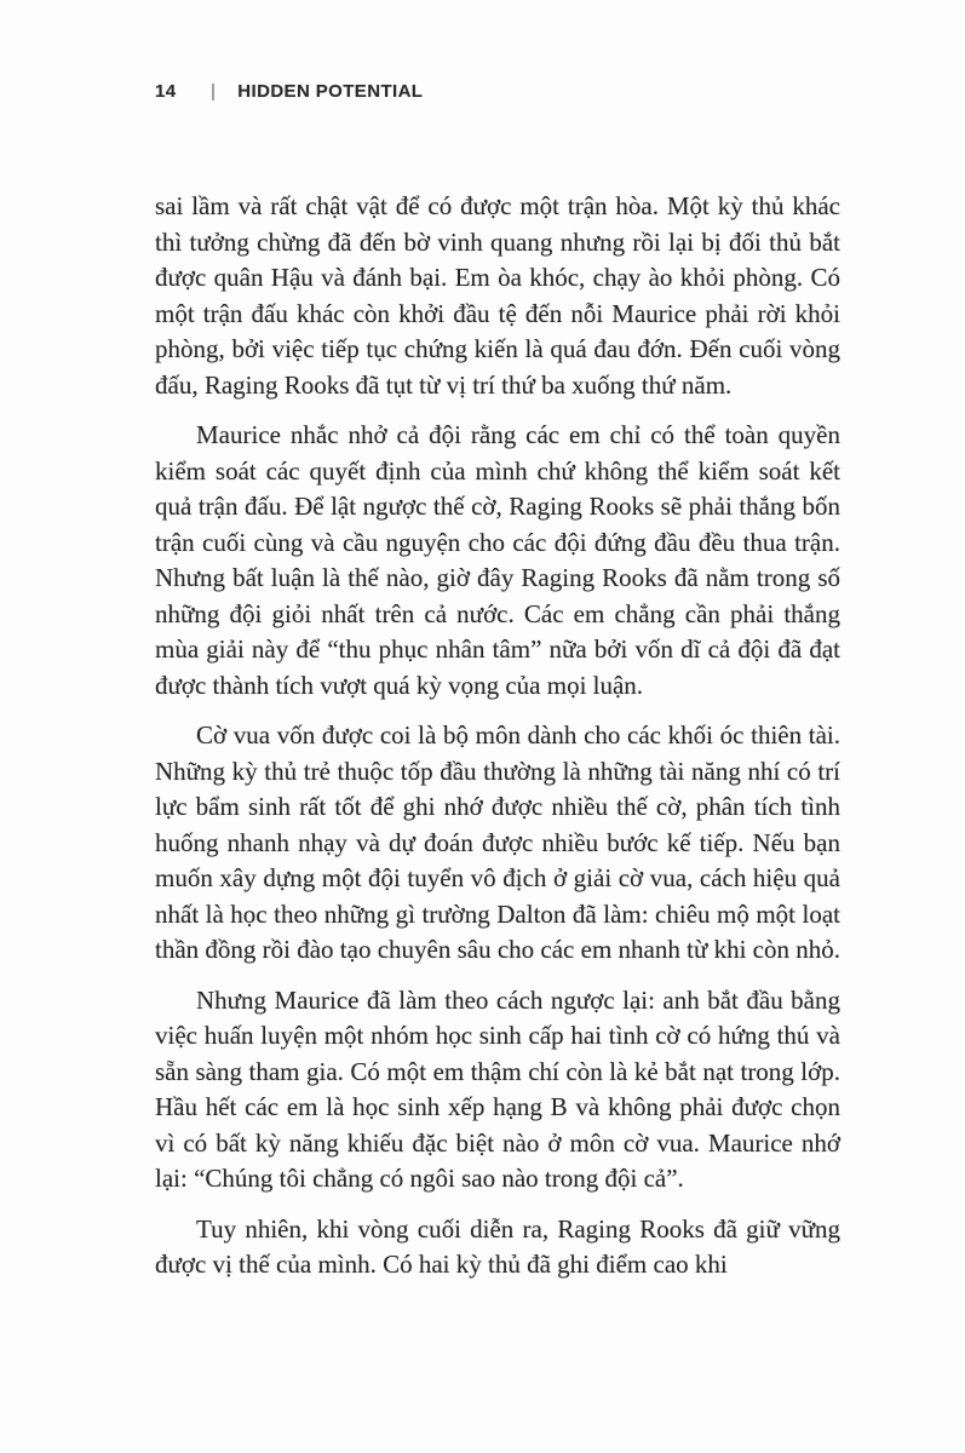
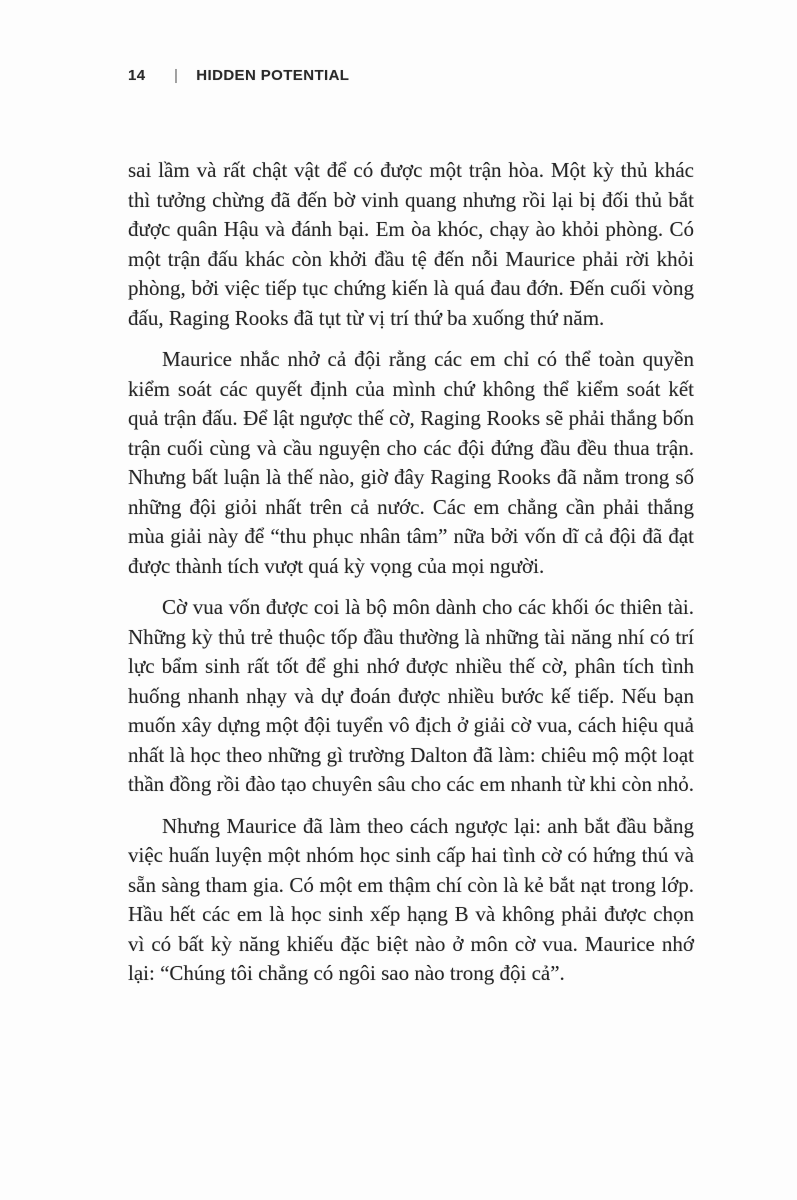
  14
  |
  HIDDEN POTENTIAL
  sai lầm và rất chật vật để có được một trận hòa. Một kỳ thủ khác thì tưởng chừng đã đến bờ vinh quang nhưng rồi lại bị đối thủ bắt được quân Hậu và đánh bại. Em òa khóc, chạy ào khỏi phòng. Có một trận đấu khác còn khởi đầu tệ đến nỗi Maurice phải rời khỏi phòng, bởi việc tiếp tục chứng kiến là quá đau đớn. Đến cuối vòng đấu, Raging Rooks đã tụt từ vị trí thứ ba xuống thứ năm.
- Maurice nhắc nhở cả đội rằng các em chỉ có thể toàn quyền kiểm soát các quyết định của mình chứ không thể kiểm soát kết quả trận đấu. Để lật ngược thế cờ, Raging Rooks sẽ phải thắng bốn trận cuối cùng và cầu nguyện cho các đội đứng đầu đều thua trận. Nhưng bất luận là thế nào, giờ đây Raging Rooks đã nằm trong số những đội giỏi nhất trên cả nước. Các em chẳng cần phải thắng mùa giải này để “thu phục nhân tâm” nữa bởi vốn dĩ cả đội đã đạt được thành tích vượt quá kỳ vọng của mọi luận.
+ Maurice nhắc nhở cả đội rằng các em chỉ có thể toàn quyền kiểm soát các quyết định của mình chứ không thể kiểm soát kết quả trận đấu. Để lật ngược thế cờ, Raging Rooks sẽ phải thắng bốn trận cuối cùng và cầu nguyện cho các đội đứng đầu đều thua trận. Nhưng bất luận là thế nào, giờ đây Raging Rooks đã nằm trong số những đội giỏi nhất trên cả nước. Các em chẳng cần phải thắng mùa giải này để “thu phục nhân tâm” nữa bởi vốn dĩ cả đội đã đạt được thành tích vượt quá kỳ vọng của mọi người.
  Cờ vua vốn được coi là bộ môn dành cho các khối óc thiên tài. Những kỳ thủ trẻ thuộc tốp đầu thường là những tài năng nhí có trí lực bẩm sinh rất tốt để ghi nhớ được nhiều thế cờ, phân tích tình huống nhanh nhạy và dự đoán được nhiều bước kế tiếp. Nếu bạn muốn xây dựng một đội tuyển vô địch ở giải cờ vua, cách hiệu quả nhất là học theo những gì trường Dalton đã làm: chiêu mộ một loạt thần đồng rồi đào tạo chuyên sâu cho các em nhanh từ khi còn nhỏ.
  Nhưng Maurice đã làm theo cách ngược lại: anh bắt đầu bằng việc huấn luyện một nhóm học sinh cấp hai tình cờ có hứng thú và sẵn sàng tham gia. Có một em thậm chí còn là kẻ bắt nạt trong lớp. Hầu hết các em là học sinh xếp hạng B và không phải được chọn vì có bất kỳ năng khiếu đặc biệt nào ở môn cờ vua. Maurice nhớ lại: “Chúng tôi chẳng có ngôi sao nào trong đội cả”.
- Tuy nhiên, khi vòng cuối diễn ra, Raging Rooks đã giữ vững được vị thế của mình. Có hai kỳ thủ đã ghi điểm cao khi
